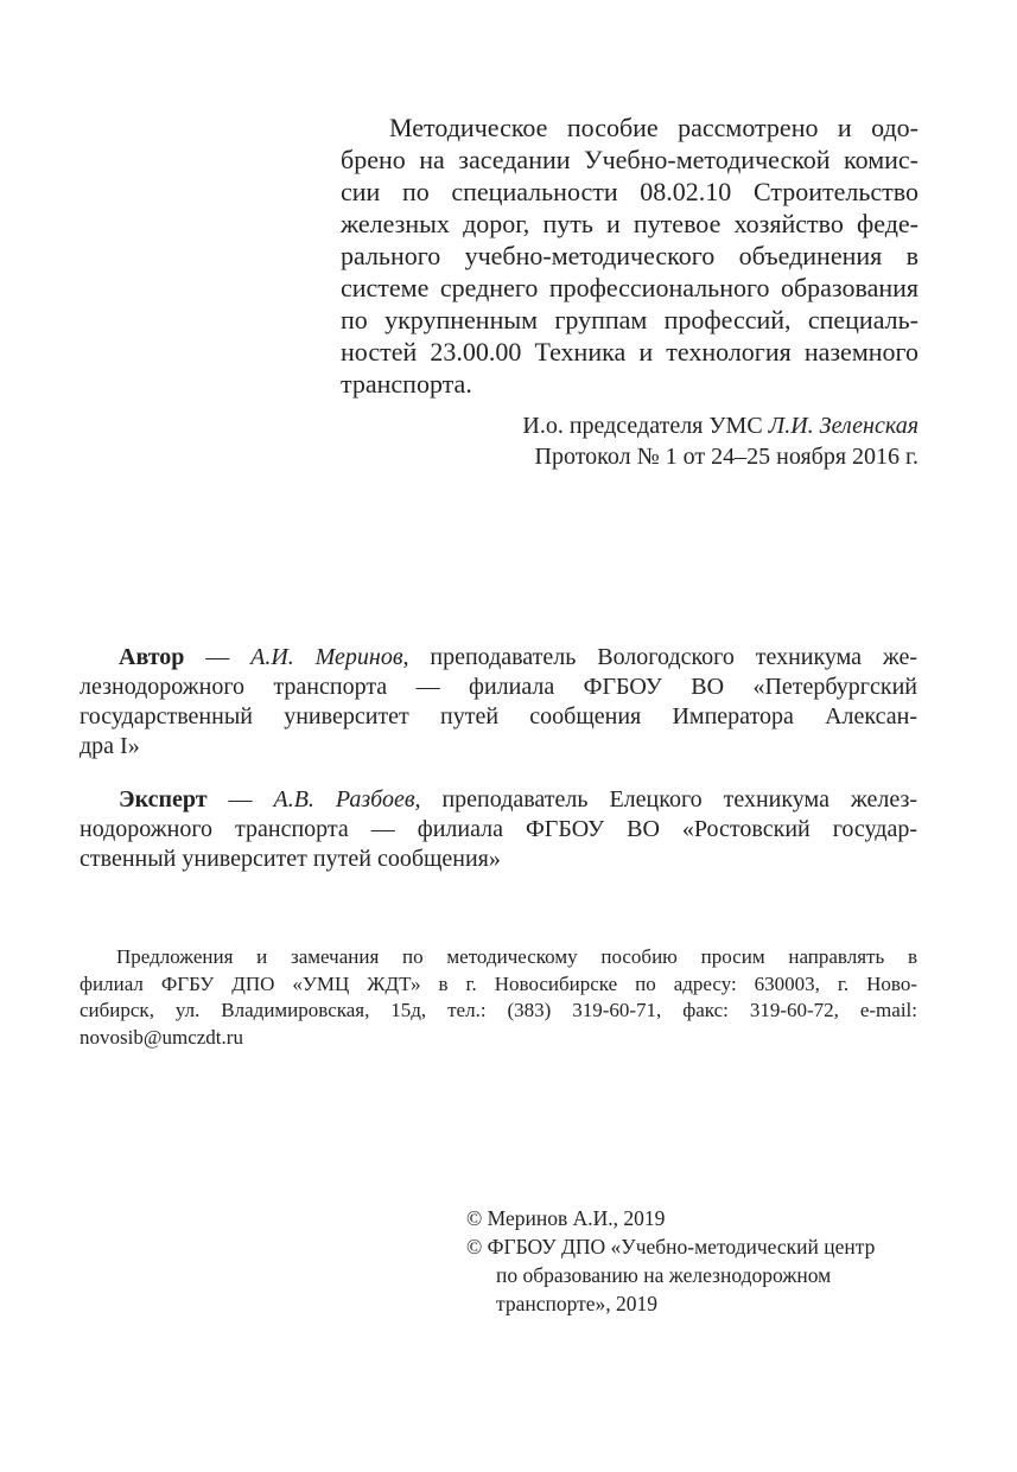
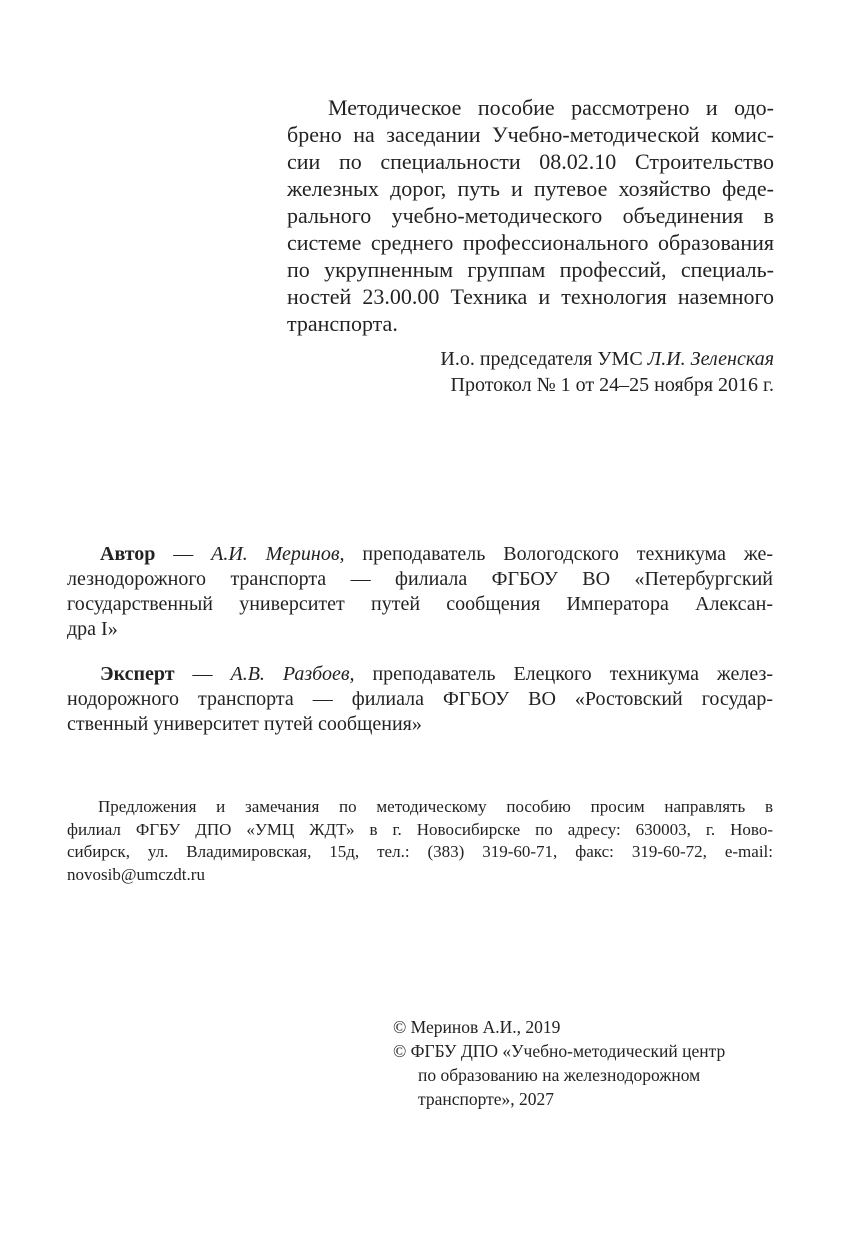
  Методическое пособие рассмотрено и одо-
  брено на заседании Учебно-методической комис-
  сии по специальности 08.02.10 Строительство
  железных дорог, путь и путевое хозяйство феде-
  рального учебно-методического объединения в
  системе среднего профессионального образования
  по укрупненным группам профессий, специаль-
  ностей 23.00.00 Техника и технология наземного
  транспорта.
  И.о. председателя УМС Л.И. Зеленская
  Протокол № 1 от 24–25 ноября 2016 г.
  Автор — А.И. Меринов, преподаватель Вологодского техникума же-
  лезнодорожного транспорта — филиала ФГБОУ ВО «Петербургский
  государственный университет путей сообщения Императора Алексан-
  дра I»
  Эксперт — А.В. Разбоев, преподаватель Елецкого техникума желез-
  нодорожного транспорта — филиала ФГБОУ ВО «Ростовский государ-
  ственный университет путей сообщения»
  Предложения и замечания по методическому пособию просим направлять в
  филиал ФГБУ ДПО «УМЦ ЖДТ» в г. Новосибирске по адресу: 630003, г. Ново-
  сибирск, ул. Владимировская, 15д, тел.: (383) 319-60-71, факс: 319-60-72, e-mail:
  novosib@umczdt.ru
  © Меринов А.И., 2019
- © ФГБОУ ДПО «Учебно-методический центр
+ © ФГБУ ДПО «Учебно-методический центр
  по образованию на железнодорожном
- транспорте», 2019
+ транспорте», 2027
